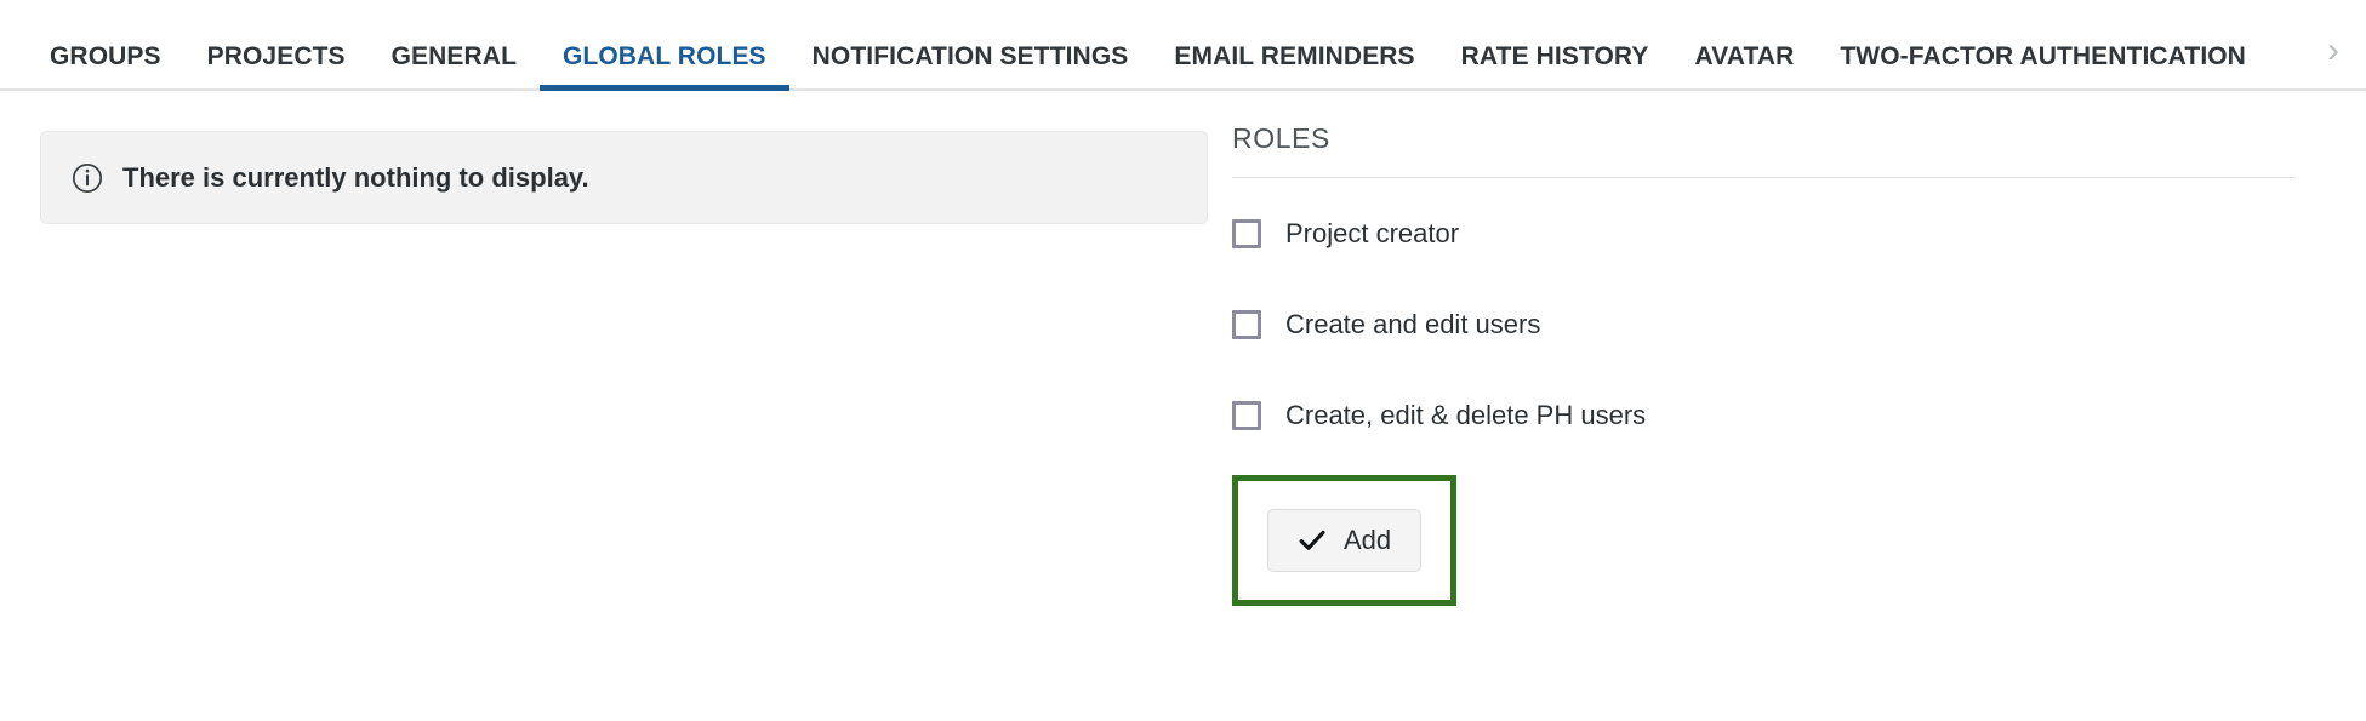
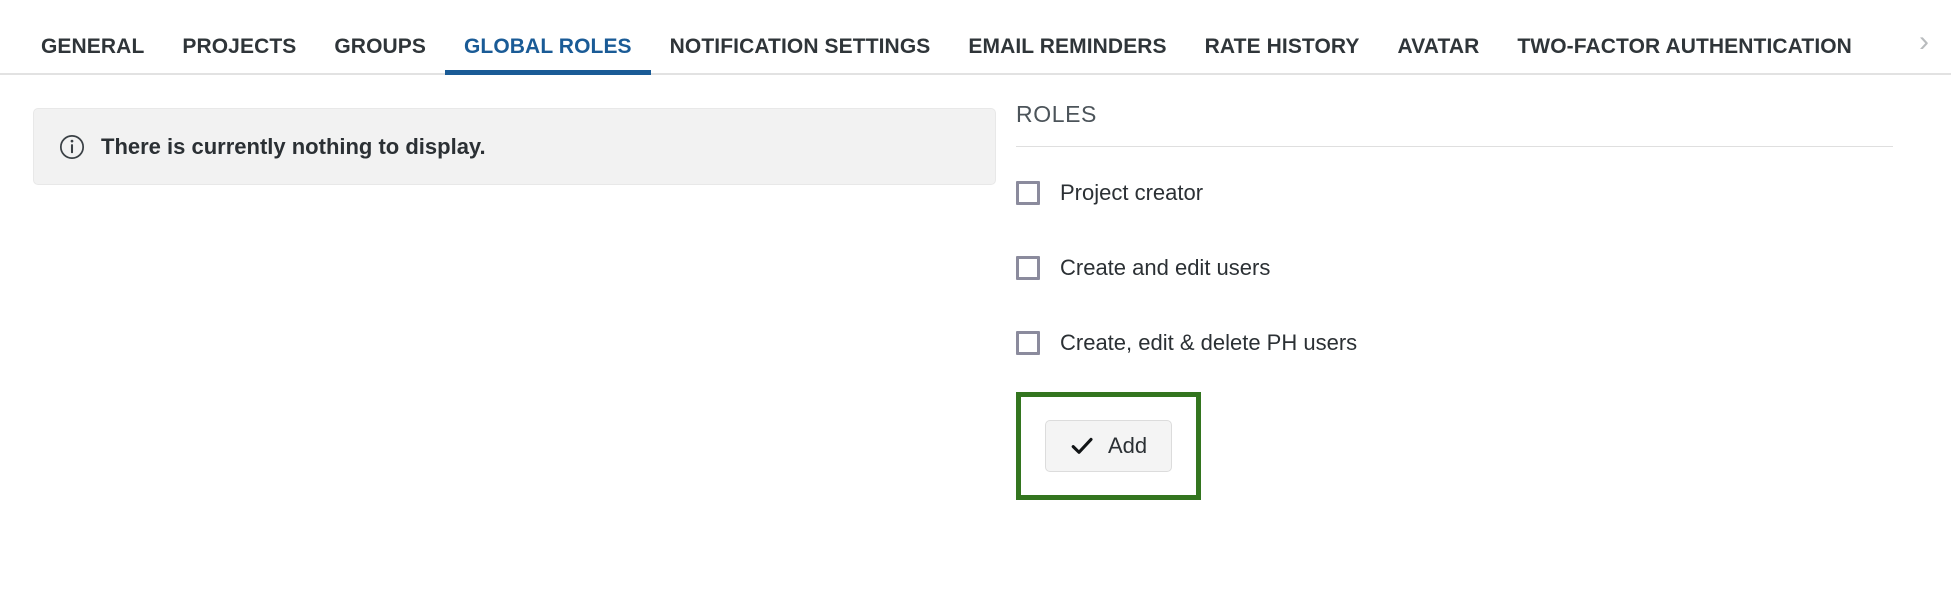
- GROUPS
+ GENERAL
  PROJECTS
- GENERAL
+ GROUPS
  GLOBAL ROLES
  NOTIFICATION SETTINGS
  EMAIL REMINDERS
  RATE HISTORY
  AVATAR
  TWO-FACTOR AUTHENTICATION
  ›
  There is currently nothing to display.
  ROLES
  Project creator
  Create and edit users
  Create, edit & delete PH users
  Add
